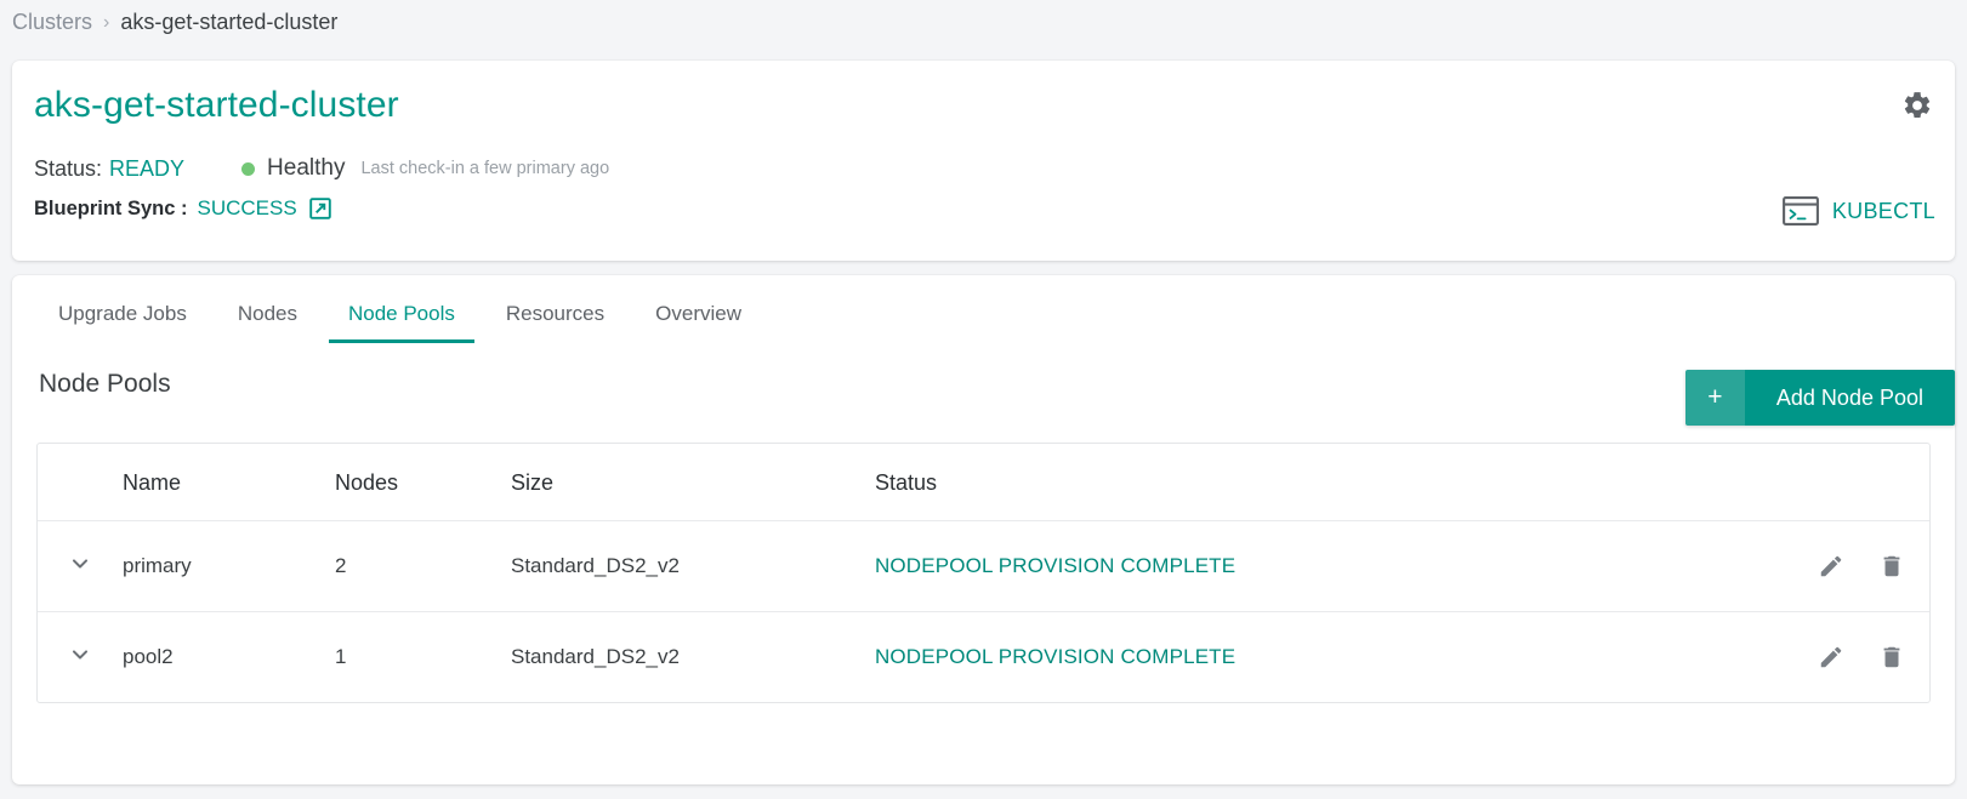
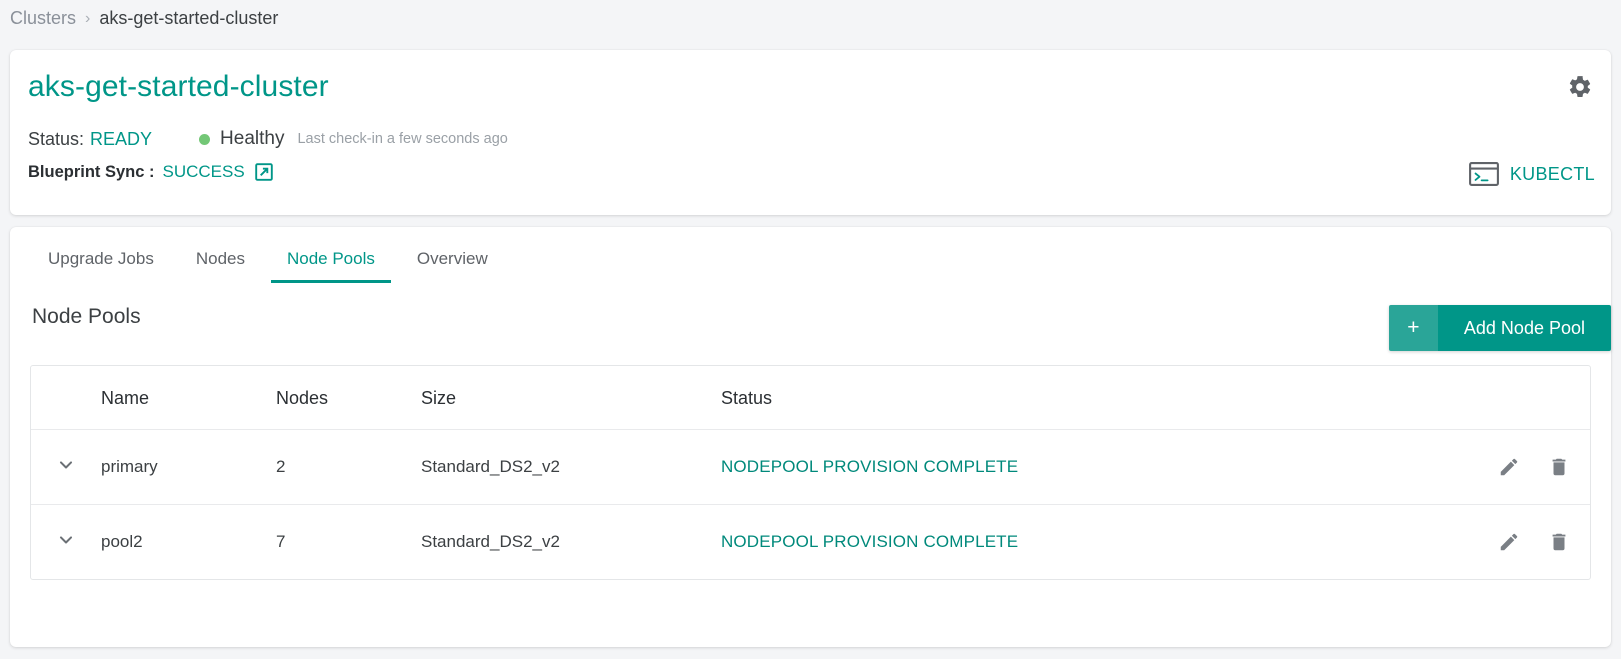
  Clusters
  ›
  aks-get-started-cluster
  aks-get-started-cluster
  Status:
  READY
  Healthy
- Last check-in a few primary ago
+ Last check-in a few seconds ago
  Blueprint Sync :
  SUCCESS
  KUBECTL
  Upgrade Jobs
  Nodes
  Node Pools
- Resources
  Overview
  Node Pools
  +
  Add Node Pool
  	Name	Nodes	Size	Status
  	primary	2	Standard_DS2_v2	NODEPOOL PROVISION COMPLETE
- 	pool2	1	Standard_DS2_v2	NODEPOOL PROVISION COMPLETE
+ 	pool2	7	Standard_DS2_v2	NODEPOOL PROVISION COMPLETE
